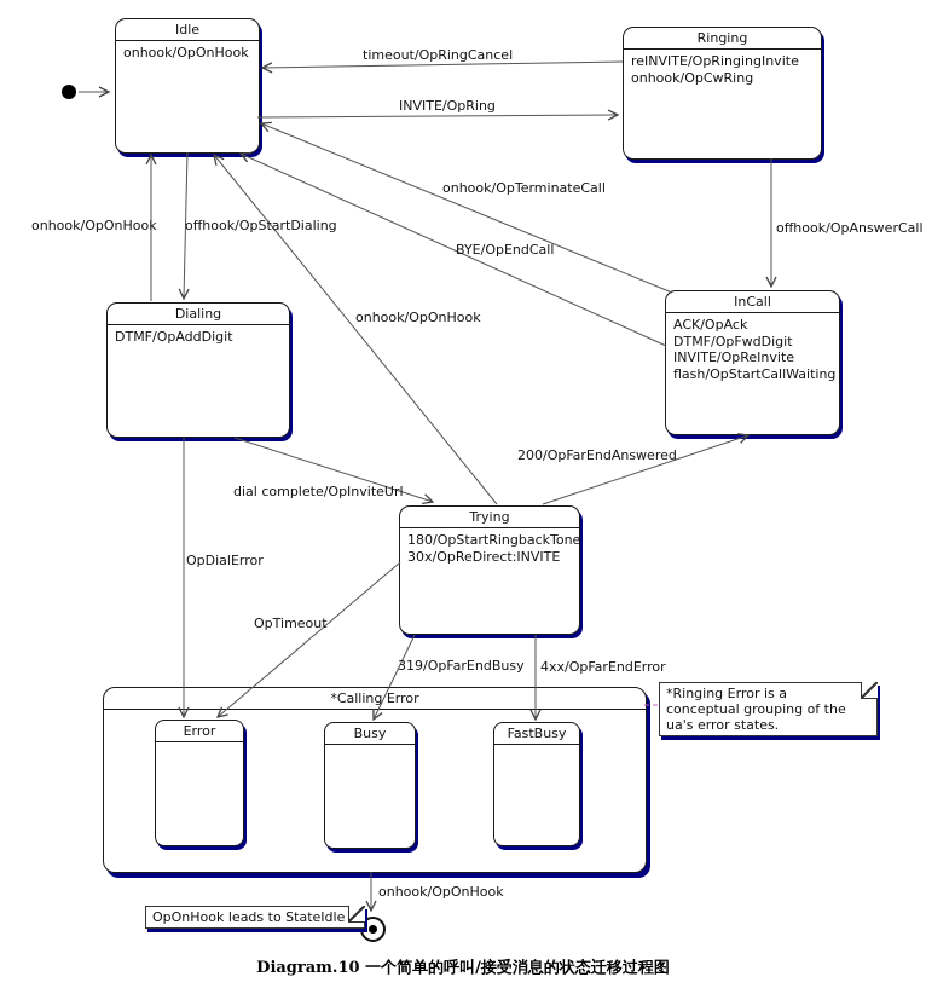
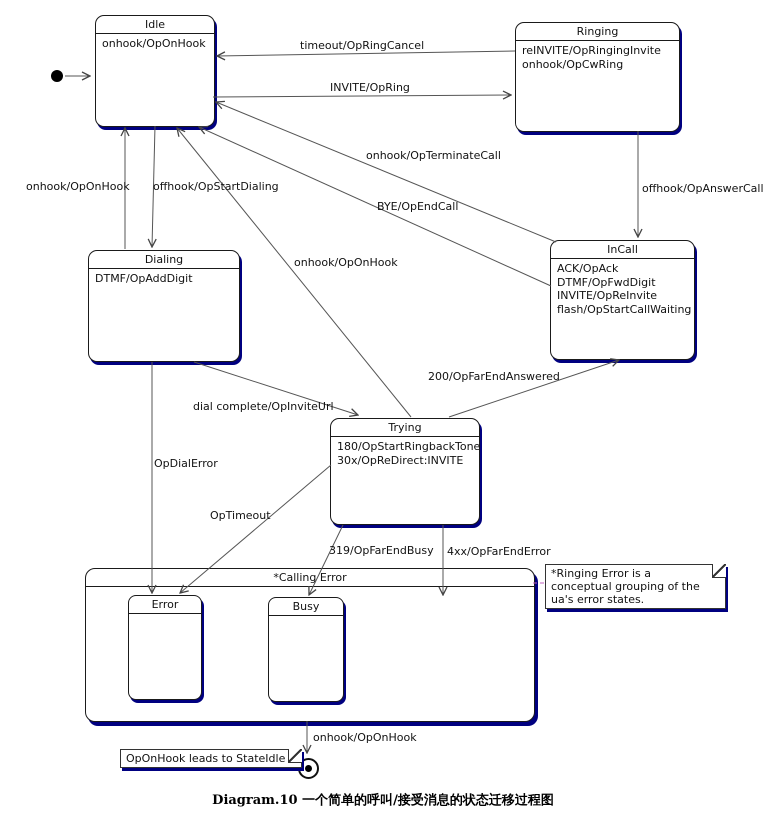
  Idle
  onhook/OpOnHook
  Ringing
  reINVITE/OpRingingInvite
  onhook/OpCwRing
  Dialing
  DTMF/OpAddDigit
  InCall
  ACK/OpAck
  DTMF/OpFwdDigit
  INVITE/OpReInvite
  flash/OpStartCallWaiting
  Trying
  180/OpStartRingbackTon
  30x/OpReDirect:INVITE
  *Calling Error
  Error
  Busy
- FastBusy
  timeout/OpRingCancel
  INVITE/OpRing
  onhook/OpOnHook
  offhook/OpStartDialing
  onhook/OpTerminateCall
  BYE/OpEndCall
  onhook/OpOnHook
  offhook/OpAnswerCall
  200/OpFarEndAnswered
  dial complete/OpInviteUrl
  OpDialError
  OpTimeout
  319/OpFarEndBusy
  4xx/OpFarEndError
  onhook/OpOnHook
  *Ringing Error is a conceptual grouping of the ua's error states.
  OpOnHook leads to StateIdle
  Diagram.10 一个简单的呼叫/接受消息的状态迁移过程图
